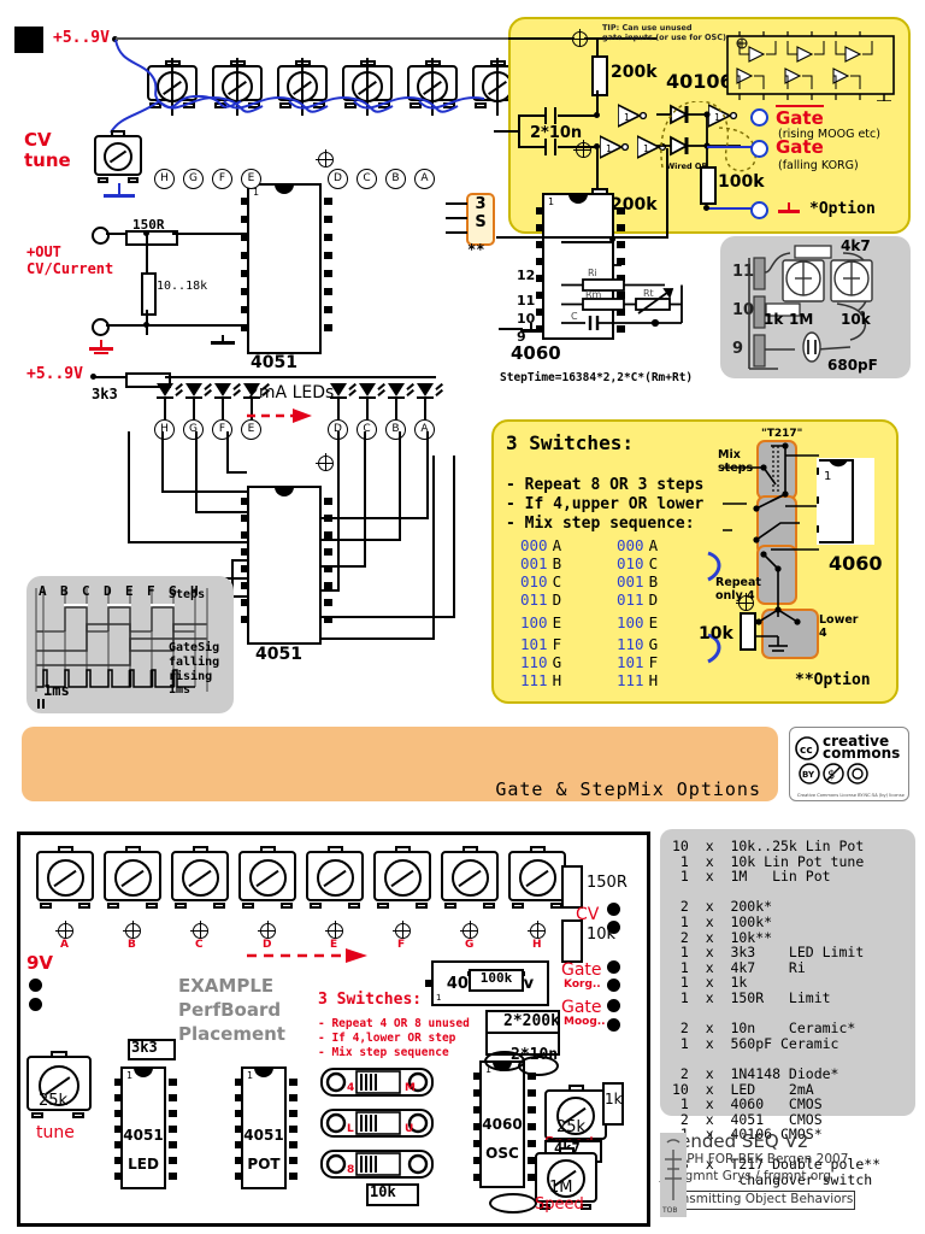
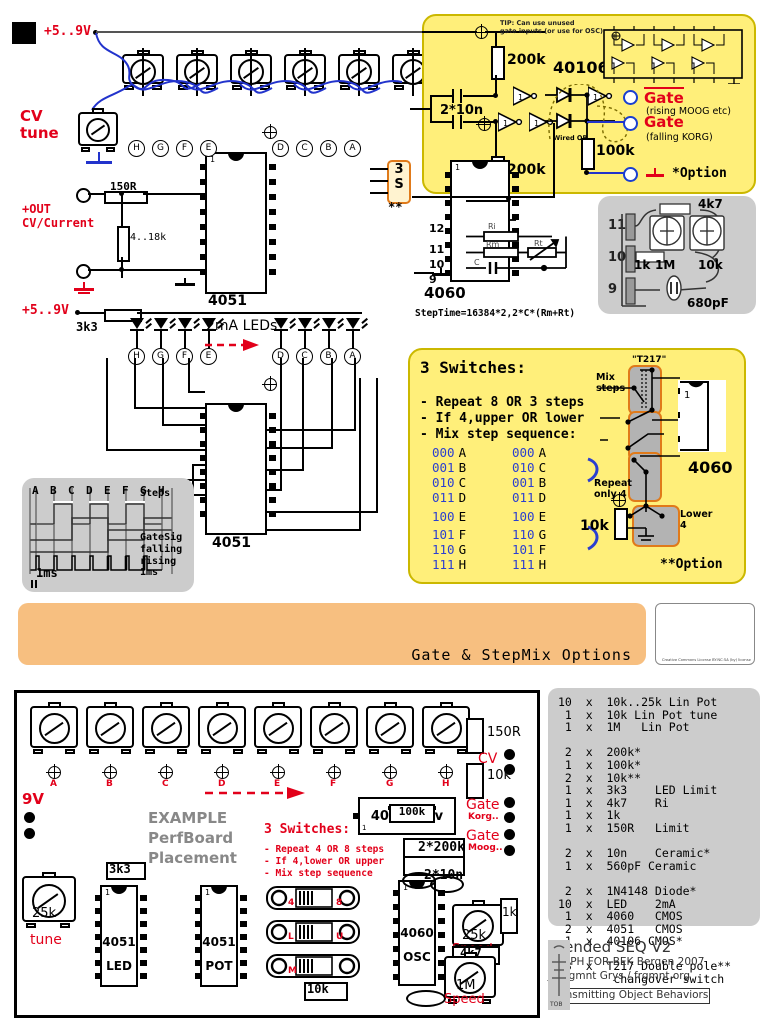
  +5..9V
  CV
  tune
  150R
  +OUT
  CV/Current
- 10..18k
+ 4..18k
  1
  4051
  H
  G
  F
  E
  D
  C
  B
  A
  +5..9V
  3k3
  2mA LEDs
  H
  G
  F
  E
  D
  C
  B
  A
  4051
  3
  S
  **
  TIP: Can use unused
  gate inputs (or use for OSC)
  200k
  200k
  2*10n
  1
  1
  1
  1
  Wired O
  100k
  40106
  Gate
  (rising MOOG etc)
  Gate
  (falling KORG)
  *Option
  1
  4060
  StepTime=16384*2,2*C*(Rm+Rt)
  12
  11
  10
  9
  Ri
  Rm
  Rt
  C
  9
  4k7
  1k
  1M
  10k
  680pF
  3 Switches:
  - Repeat 8 OR 3 steps
  - If 4,upper OR lower
  - Mix step sequence:
  000	A
  001	B
  010	C
  011	D
  100	E
  101	F
  110	G
  111	H
  000	A
  010	C
  001	B
  011	D
  100	E
  110	G
  101	F
  111	H
  "T217"
  Mix
  steps
  Repeat
  only
  Lower
  4
  10k
  1
  4060
  **Option
  A
  B
  C
  D
  E
  F
  G
  H
  1ms
  Steps
  GateSig
  falling
  rising
  1ms
  Gate & StepMix Options
- cc
- creative
- commons
- BY
  A
  B
  C
  D
  E
  F
  G
  H
  9V
  EXAMPLE
  PerfBoard
  Placement
  25k
  tune
  3k3
  1
  4051
  LED
  1
  4051
  POT
  1
  1
  4060
  OSC
  3 Switches:
- - Repeat 4 OR 8 unused
+ - Repeat 4 OR 8 steps
- - If 4,lower OR step
+ - If 4,lower OR upper
  - Mix step sequence
  4
- M
+ 8
  L
  U
- 8
+ M
  10k
  2*200k
  2*10n
  100k
  150R
  CV
  10k
  Gate
  Korg..
  Gate
  Moog..
  25k
  1k
  1M
  Speed
  10 x 10k..25k Lin Pot
  1 x 10k Lin Pot tune
  1 x 1M Lin Pot
  2 x 200k*
  1 x 100k*
  2 x 10k**
  1 x 3k3 LED Limit
  1 x 4k7 Ri
  1 x 1k
  1 x 150R Limit
  2 x 10n Ceramic*
  1 x 560pF Ceramic
  2 x 1N4148 Diode*
  10 x LED 2mA
  1 x 4060 CMOS
  2 x 4051 CMOS
  x 40106 CMOS*
  x T217 Double pole**
  changover switch
  nded SEQ V2
  PH FOR BEK Bergen 2007
  gmnt Grys / frgmnt.org
  smitting Object Behaviors
